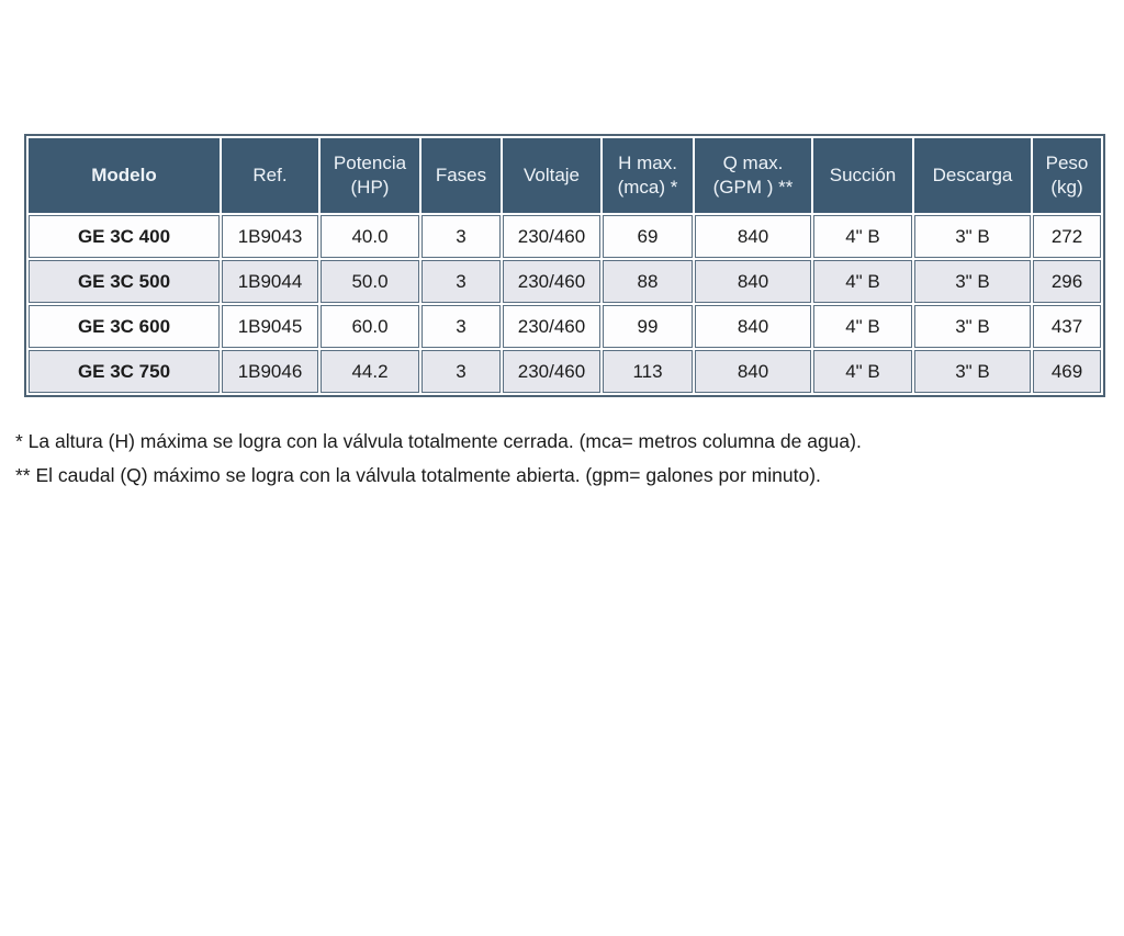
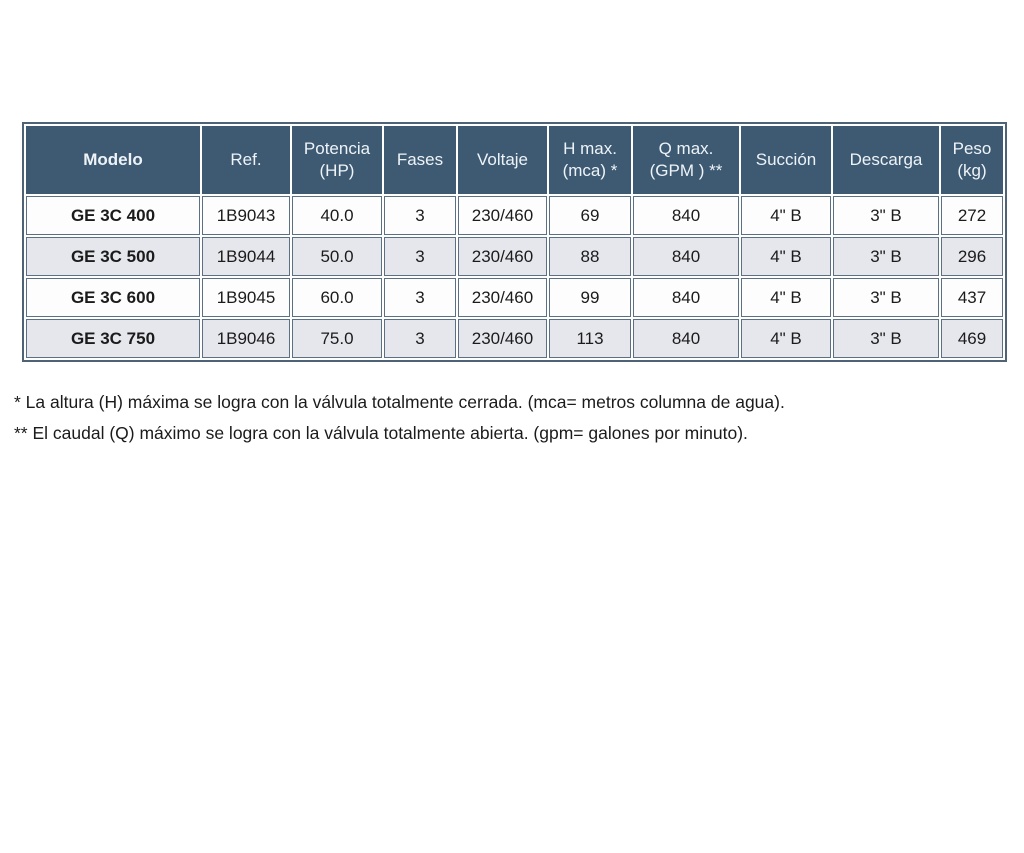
  Modelo	Ref.	Potencia (HP)	Fases	Voltaje	H max. (mca) *	Q max. (GPM ) **	Succión	Descarga	Peso (kg)
  GE 3C 400	1B9043	40.0	3	230/460	69	840	4" B	3" B	272
  GE 3C 500	1B9044	50.0	3	230/460	88	840	4" B	3" B	296
  GE 3C 600	1B9045	60.0	3	230/460	99	840	4" B	3" B	437
- GE 3C 750	1B9046	44.2	3	230/460	113	840	4" B	3" B	469
+ GE 3C 750	1B9046	75.0	3	230/460	113	840	4" B	3" B	469
  * La altura (H) máxima se logra con la válvula totalmente cerrada. (mca= metros columna de agua).
  ** El caudal (Q) máximo se logra con la válvula totalmente abierta. (gpm= galones por minuto).
